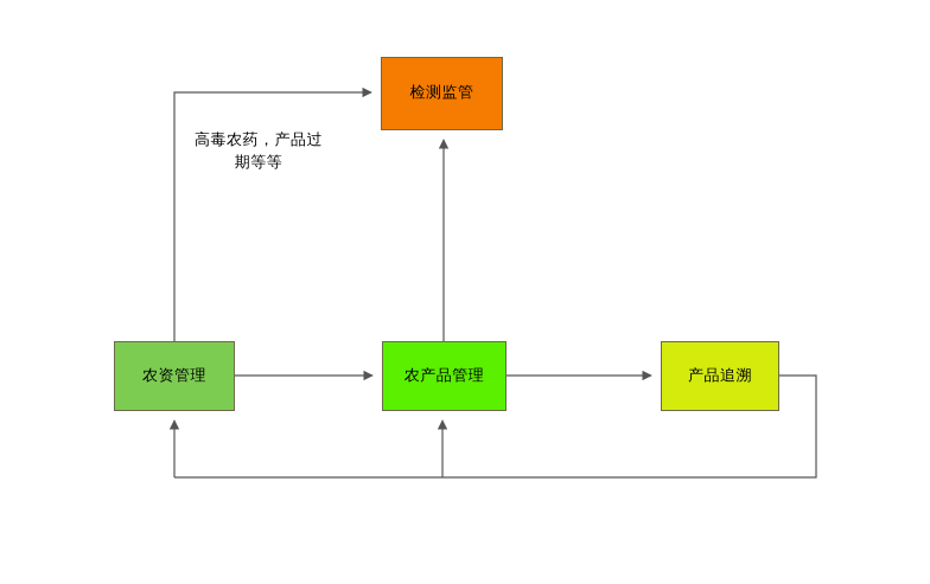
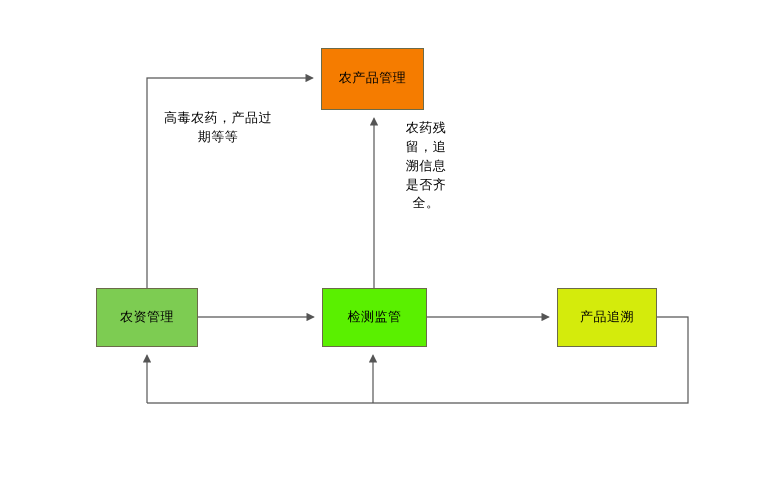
- 检测监管
+ 农产品管理
  农资管理
- 农产品管理
+ 检测监管
  产品追溯
  高毒农药，产品过
  期等等
+ 农药残
+ 留，追
+ 溯信息
+ 是否齐
+ 全。
